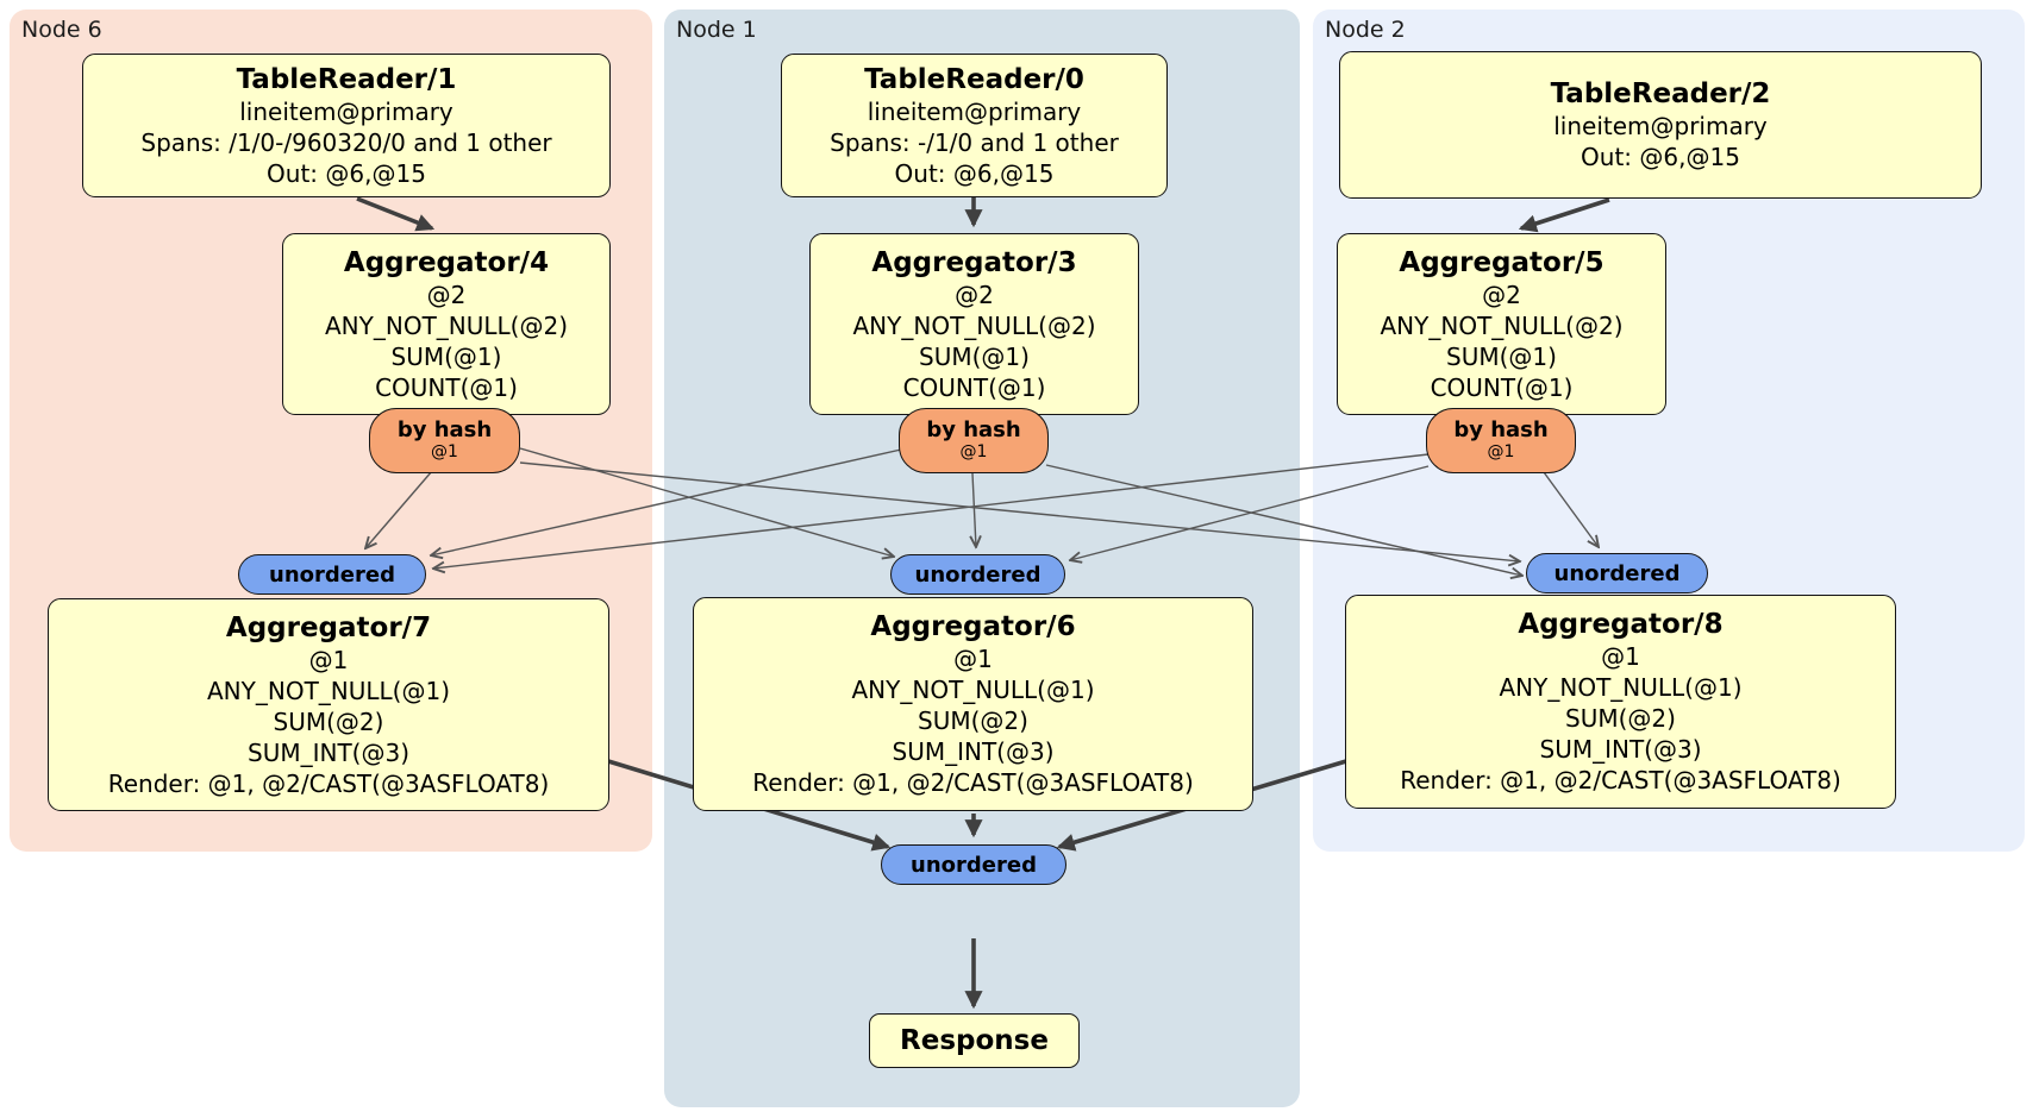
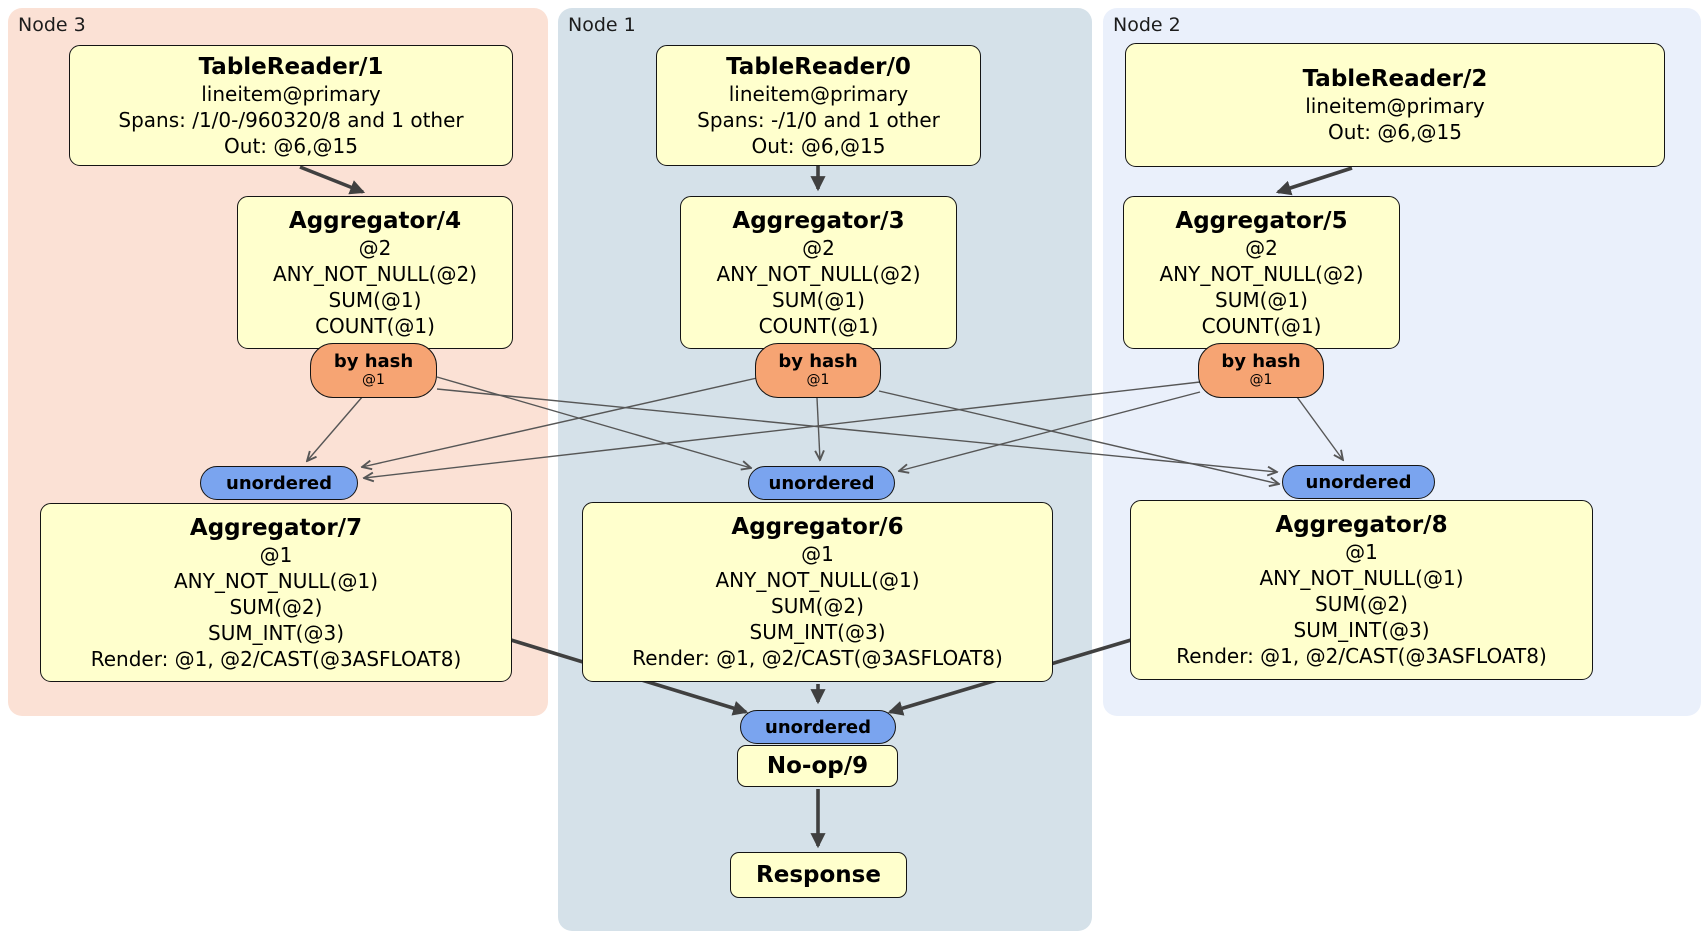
- Node 6
+ Node 3
  Node 1
  Node 2
  TableReader/1
  lineitem@primary
- Spans: /1/0-/960320/0 and 1 other
+ Spans: /1/0-/960320/8 and 1 other
  Out: @6,@15
  TableReader/0
  lineitem@primary
  Spans: -/1/0 and 1 other
  Out: @6,@15
  TableReader/2
  lineitem@primary
  Out: @6,@15
  Aggregator/4
  @2
  ANY_NOT_NULL(@2)
  SUM(@1)
  COUNT(@1)
  Aggregator/3
  @2
  ANY_NOT_NULL(@2)
  SUM(@1)
  COUNT(@1)
  Aggregator/5
  @2
  ANY_NOT_NULL(@2)
  SUM(@1)
  COUNT(@1)
  by hash
  @1
  by hash
  @1
  by hash
  @1
  unordered
  unordered
  unordered
  Aggregator/7
  @1
  ANY_NOT_NULL(@1)
  SUM(@2)
  SUM_INT(@3)
  Render: @1, @2/CAST(@3ASFLOAT8)
  Aggregator/6
  @1
  ANY_NOT_NULL(@1)
  SUM(@2)
  SUM_INT(@3)
  Render: @1, @2/CAST(@3ASFLOAT8)
  Aggregator/8
  @1
  ANY_NOT_NULL(@1)
  SUM(@2)
  SUM_INT(@3)
  Render: @1, @2/CAST(@3ASFLOAT8)
  unordered
+ No-op/9
  Response
